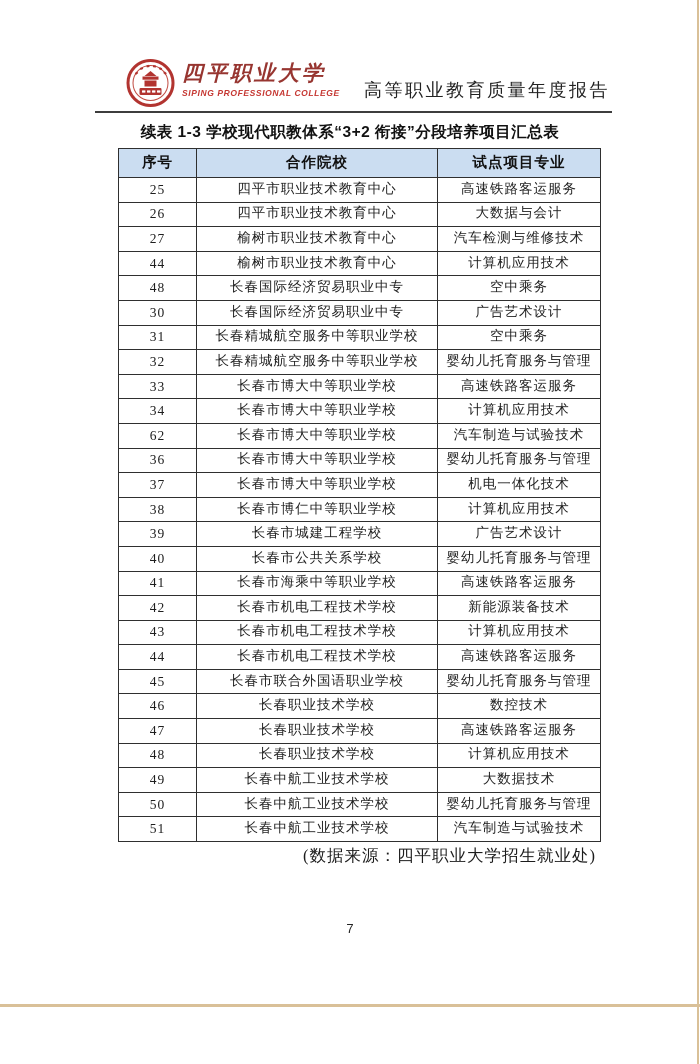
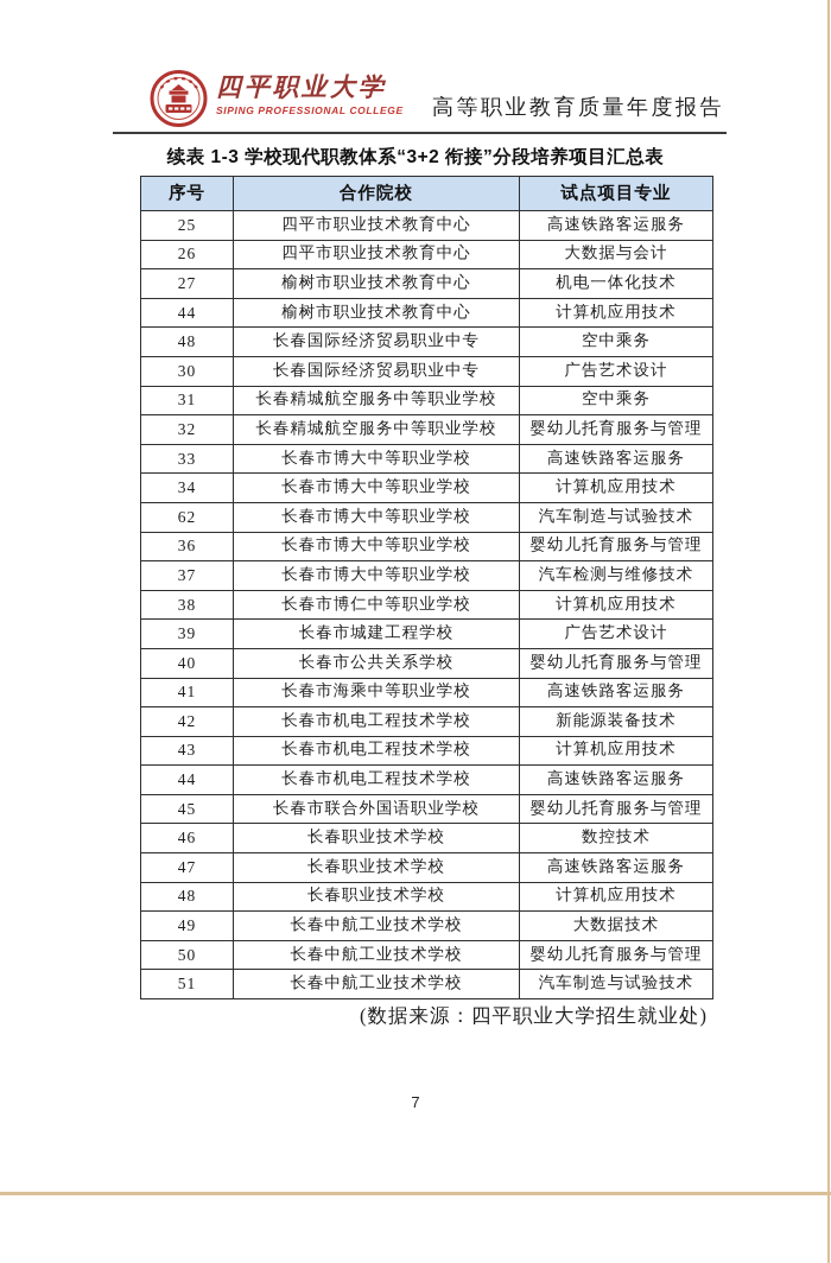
  四平职业大学
  SIPING PROFESSIONAL COLLEGE
  高等职业教育质量年度报告
  续表 1-3 学校现代职教体系“3+2 衔接”分段培养项目汇总表
  序号	合作院校	试点项目专业
  25	四平市职业技术教育中心	高速铁路客运服务
  26	四平市职业技术教育中心	大数据与会计
- 27	榆树市职业技术教育中心	汽车检测与维修技术
+ 27	榆树市职业技术教育中心	机电一体化技术
  44	榆树市职业技术教育中心	计算机应用技术
  48	长春国际经济贸易职业中专	空中乘务
  30	长春国际经济贸易职业中专	广告艺术设计
  31	长春精城航空服务中等职业学校	空中乘务
  32	长春精城航空服务中等职业学校	婴幼儿托育服务与管理
  33	长春市博大中等职业学校	高速铁路客运服务
  34	长春市博大中等职业学校	计算机应用技术
  62	长春市博大中等职业学校	汽车制造与试验技术
  36	长春市博大中等职业学校	婴幼儿托育服务与管理
- 37	长春市博大中等职业学校	机电一体化技术
+ 37	长春市博大中等职业学校	汽车检测与维修技术
  38	长春市博仁中等职业学校	计算机应用技术
  39	长春市城建工程学校	广告艺术设计
  40	长春市公共关系学校	婴幼儿托育服务与管理
  41	长春市海乘中等职业学校	高速铁路客运服务
  42	长春市机电工程技术学校	新能源装备技术
  43	长春市机电工程技术学校	计算机应用技术
  44	长春市机电工程技术学校	高速铁路客运服务
  45	长春市联合外国语职业学校	婴幼儿托育服务与管理
  46	长春职业技术学校	数控技术
  47	长春职业技术学校	高速铁路客运服务
  48	长春职业技术学校	计算机应用技术
  49	长春中航工业技术学校	大数据技术
  50	长春中航工业技术学校	婴幼儿托育服务与管理
  51	长春中航工业技术学校	汽车制造与试验技术
  (数据来源：四平职业大学招生就业处)
  7
